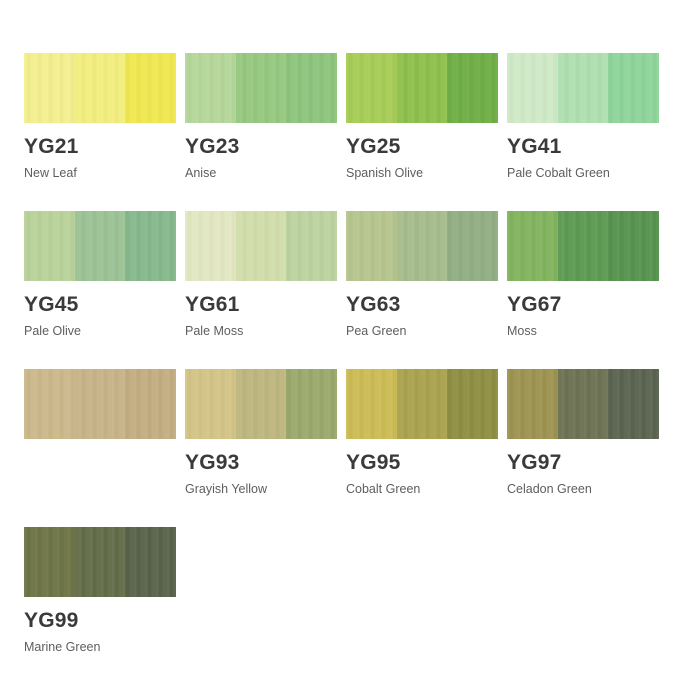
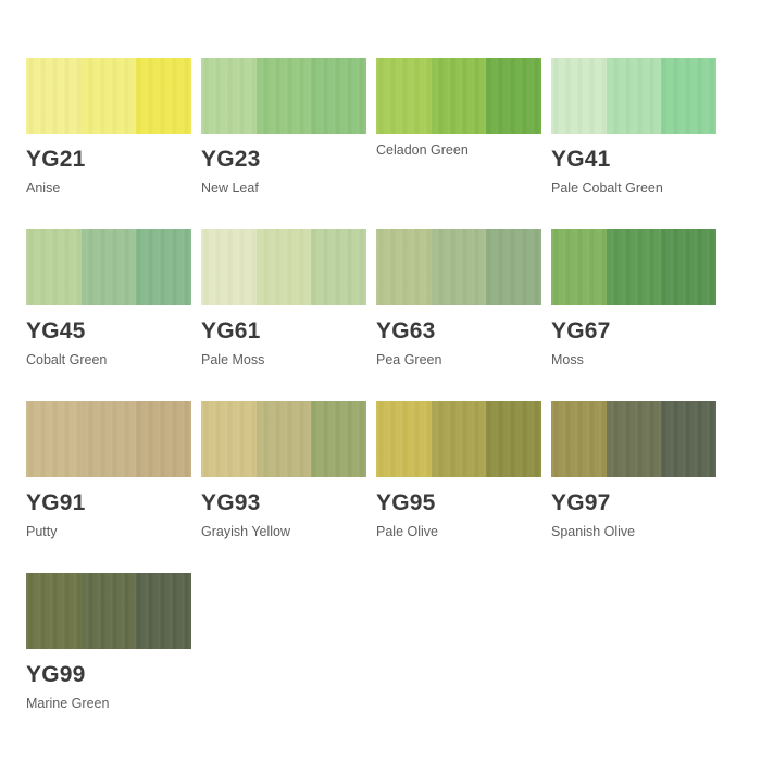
  YG21
- New Leaf
+ Anise
  YG23
- Anise
+ New Leaf
- YG25
- Spanish Olive
+ Celadon Green
  YG41
  Pale Cobalt Green
  YG45
- Pale Olive
+ Cobalt Green
  YG61
  Pale Moss
  YG63
  Pea Green
  YG67
  Moss
+ YG91
+ Putty
  YG93
  Grayish Yellow
  YG95
- Cobalt Green
+ Pale Olive
  YG97
- Celadon Green
+ Spanish Olive
  YG99
  Marine Green
